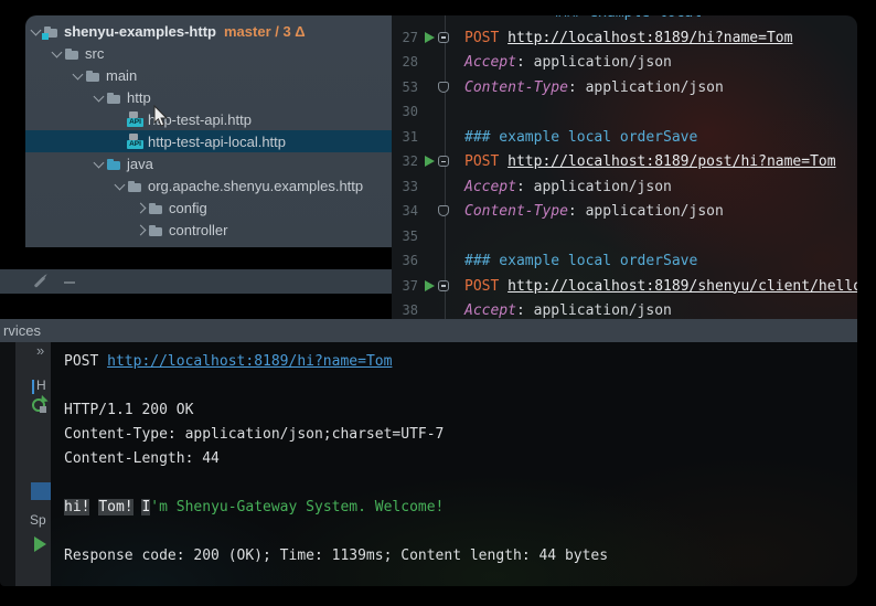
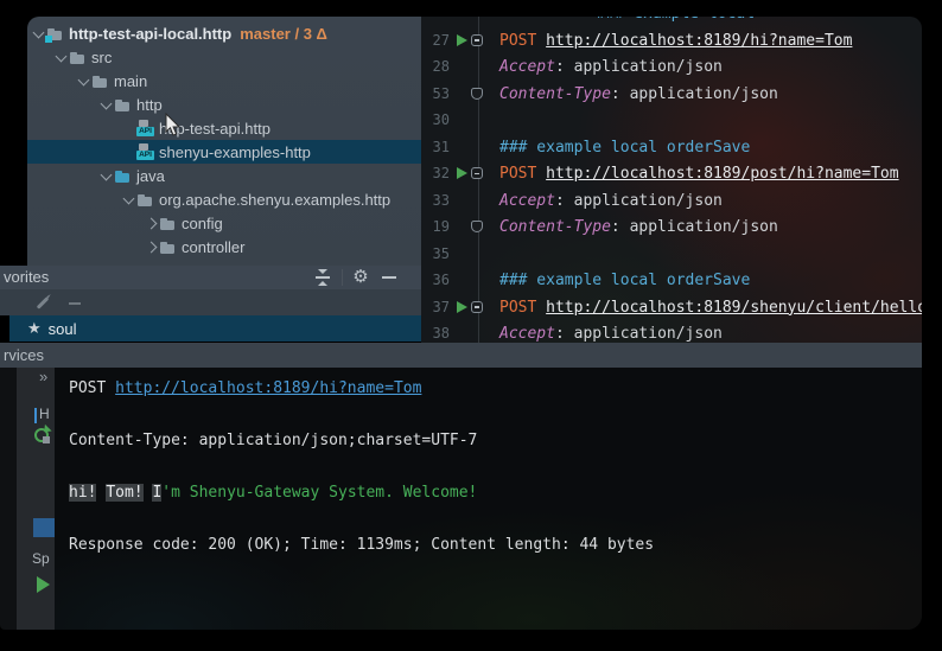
- shenyu-examples-http
+ http-test-api-local.http
  master / 3 Δ
  src
  main
  http
  hp-test-api.http
- http-test-api-local.http
+ shenyu-examples-http
  java
  org.apache.shenyu.examples.http
  config
  controller
  27
  POST http://localhost:8189/hi?name=Tom
  28
  Accept: application/json
  53
  Content-Type: application/json
  30
  31
  ### example local orderSave
  32
  POST http://localhost:8189/post/hi?name=Tom
  33
  Accept: application/json
- 34
+ 19
  Content-Type: application/json
  35
  36
  ### example local orderSave
  37
  POST http://localhost:8189/shenyu/client/hell
  38
  Accept: application/json
+ vorites
+ ⚙
+ ★
+ soul
  rvices
  »
  H
  Sp
  POST http://localhost:8189/hi?name=Tom
- HTTP/1.1 200 OK
  Content-Type: application/json;charset=UTF-7
- Content-Length: 44
  hi! Tom! I'm Shenyu-Gateway System. Welcome!
  Response code: 200 (OK); Time: 1139ms; Content length: 44 bytes
